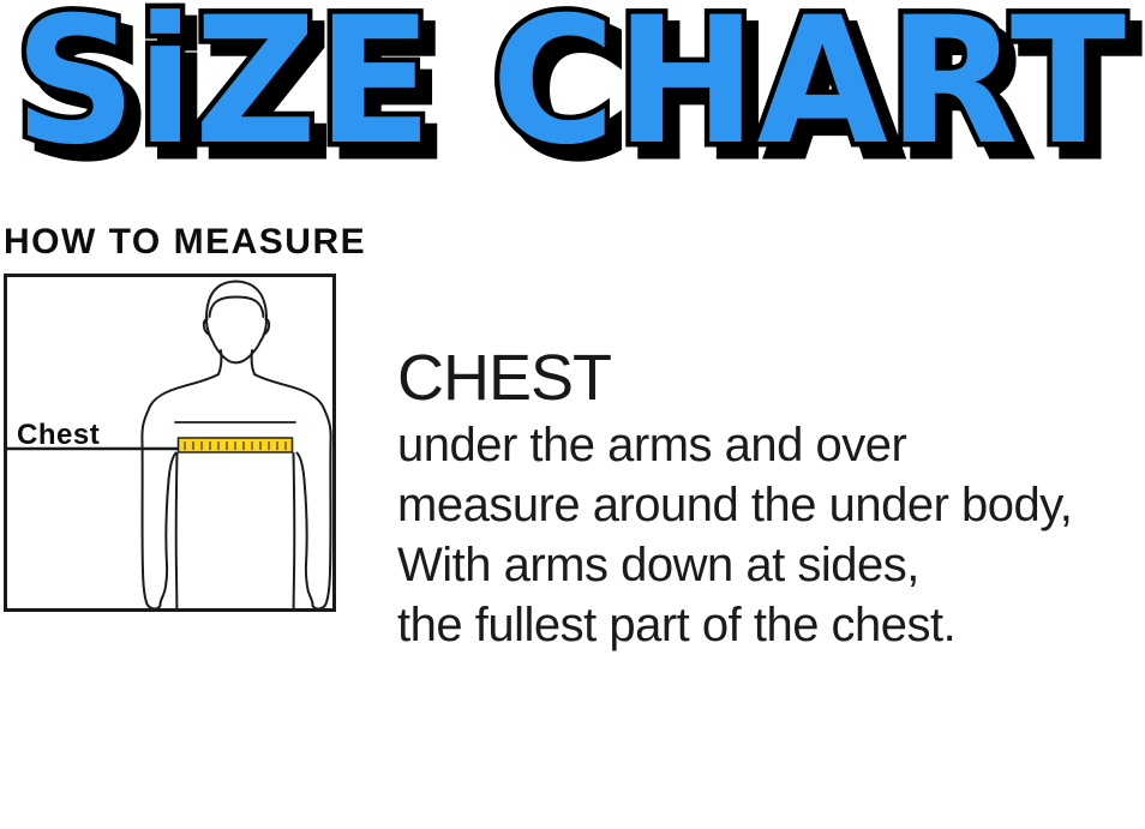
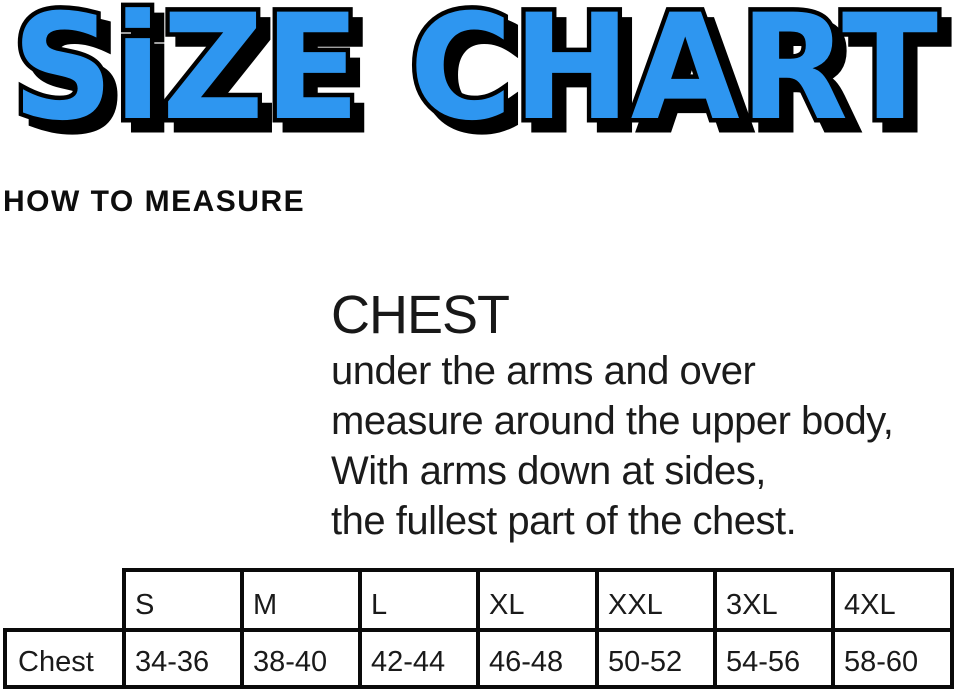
  SiZE CHART
  HOW TO MEASURE
- Chest
  CHEST
  under the arms and over
- measure around the under body,
+ measure around the upper body,
  With arms down at sides,
  the fullest part of the chest.
+ 	S	M	L	XL	XXL	3XL	4XL
+ Chest	34-36	38-40	42-44	46-48	50-52	54-56	58-60
